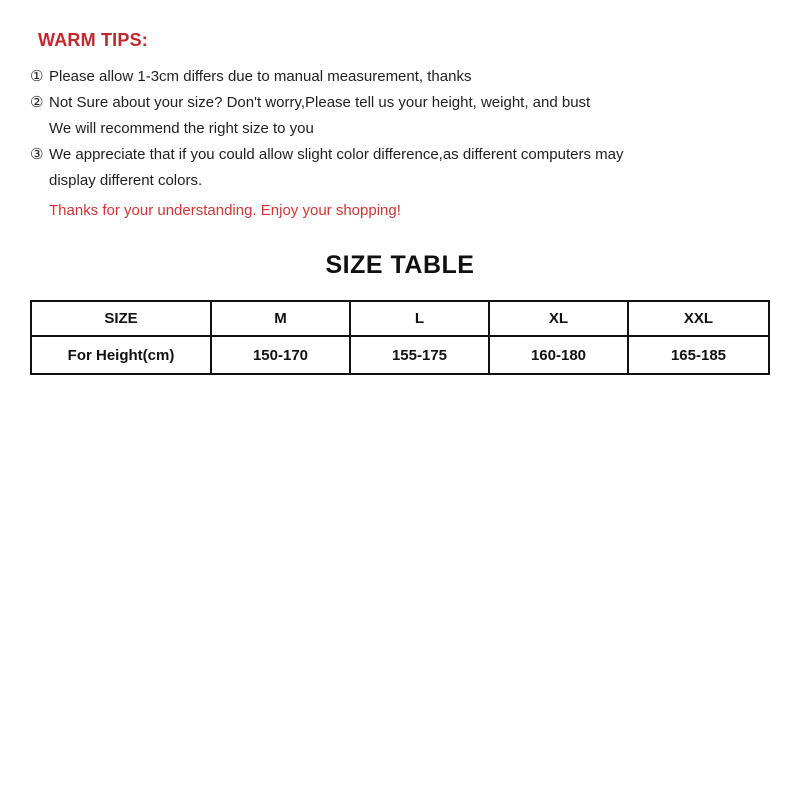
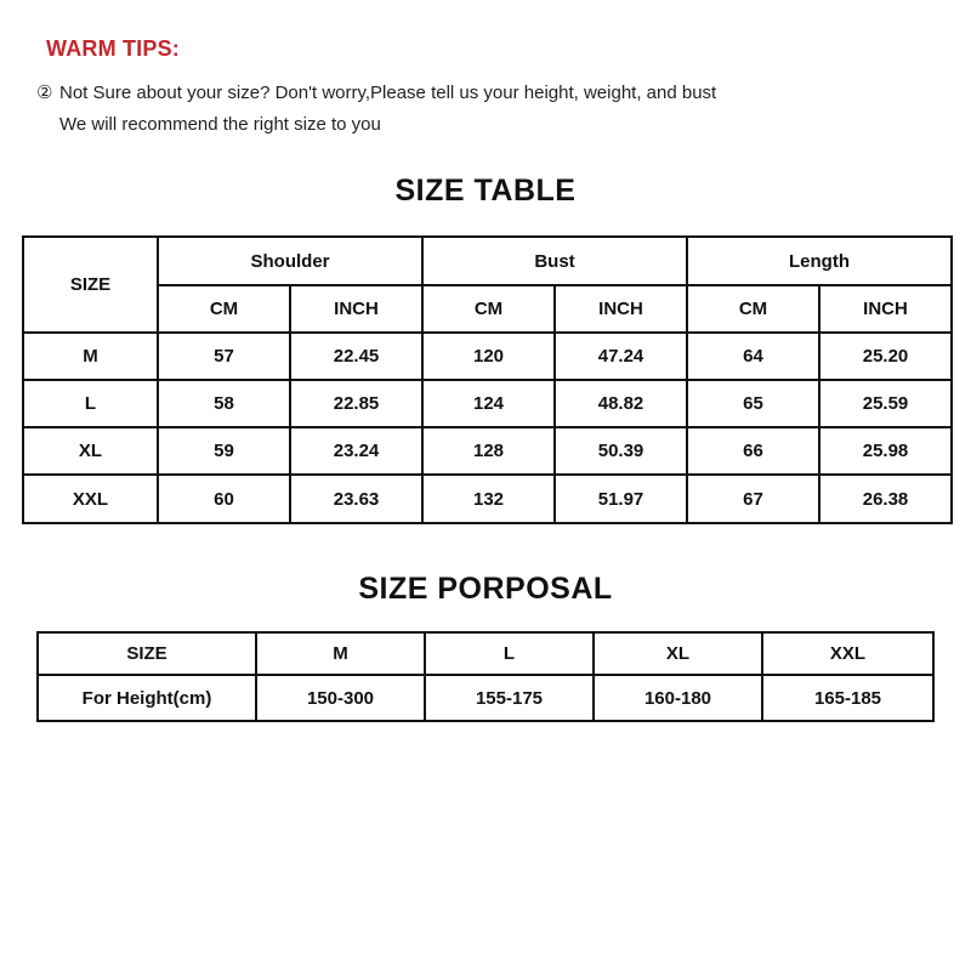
  WARM TIPS:
- ①
- Please allow 1-3cm differs due to manual measurement, thanks
  ②
  Not Sure about your size? Don't worry,Please tell us your height, weight, and bust
  We will recommend the right size to you
- ③
- We appreciate that if you could allow slight color difference,as different computers may
- display different colors.
- Thanks for your understanding. Enjoy your shopping!
  SIZE TABLE
+ SIZE	Shoulder	Bust	Length
+ CM	INCH	CM	INCH	CM	INCH
+ M	57	22.45	120	47.24	64	25.20
+ L	58	22.85	124	48.82	65	25.59
+ XL	59	23.24	128	50.39	66	25.98
+ XXL	60	23.63	132	51.97	67	26.38
+ SIZE PORPOSAL
  SIZE	M	L	XL	XXL
- For Height(cm)	150-170	155-175	160-180	165-185
+ For Height(cm)	150-300	155-175	160-180	165-185
